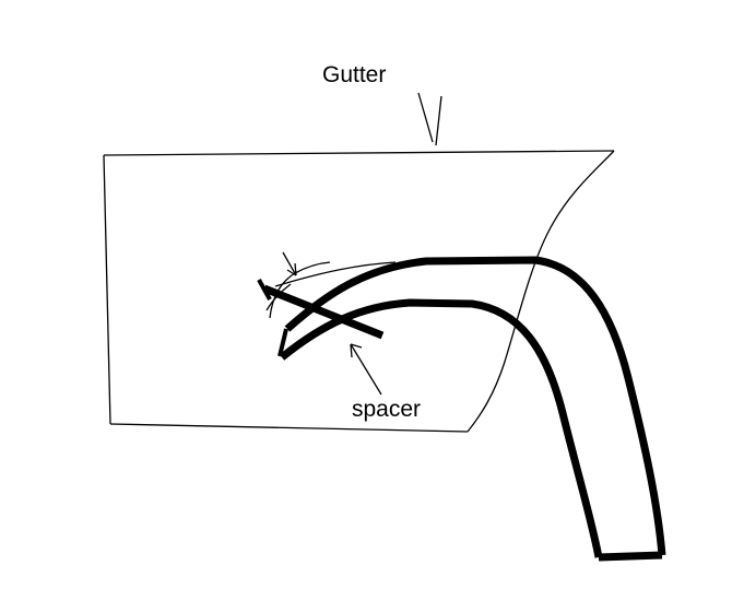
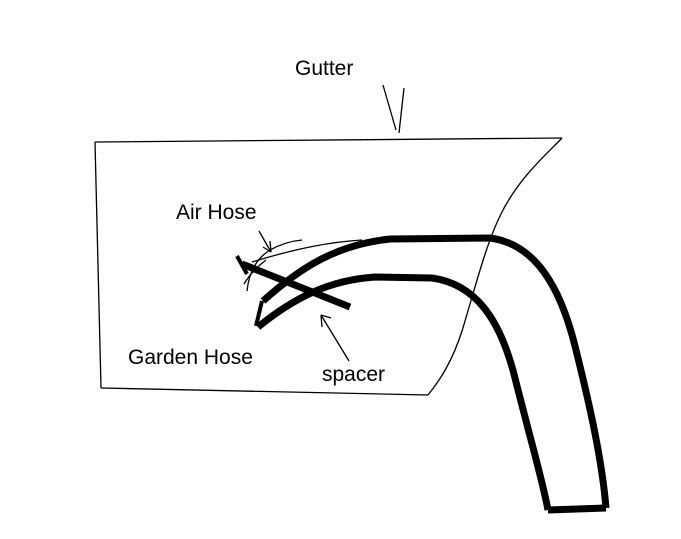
  Gutter
+ Air Hose
+ Garden Hose
  spacer
